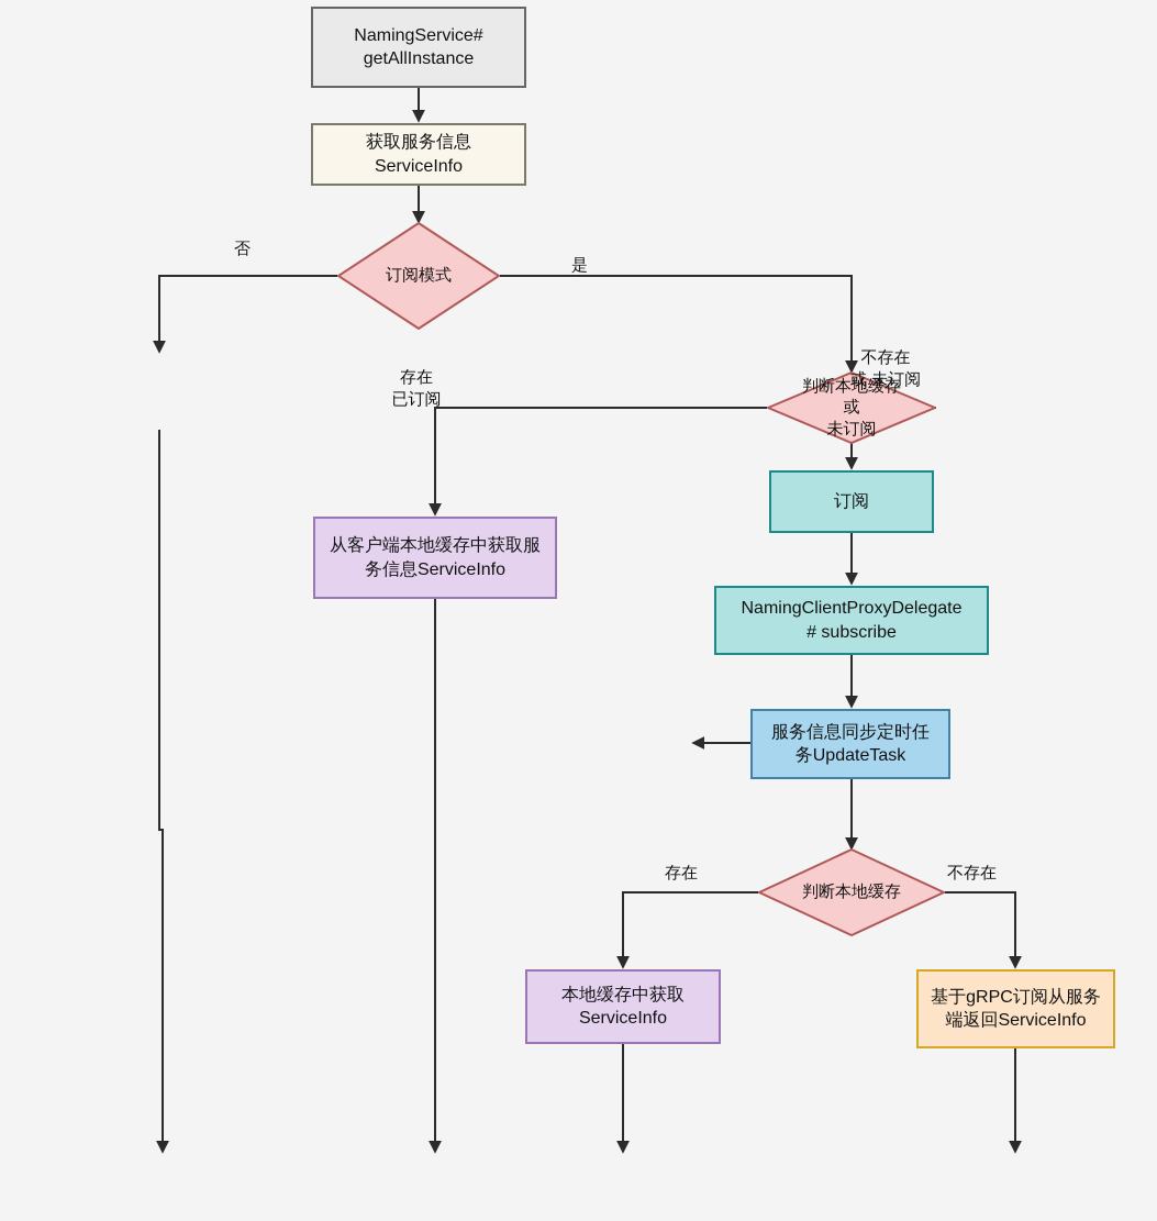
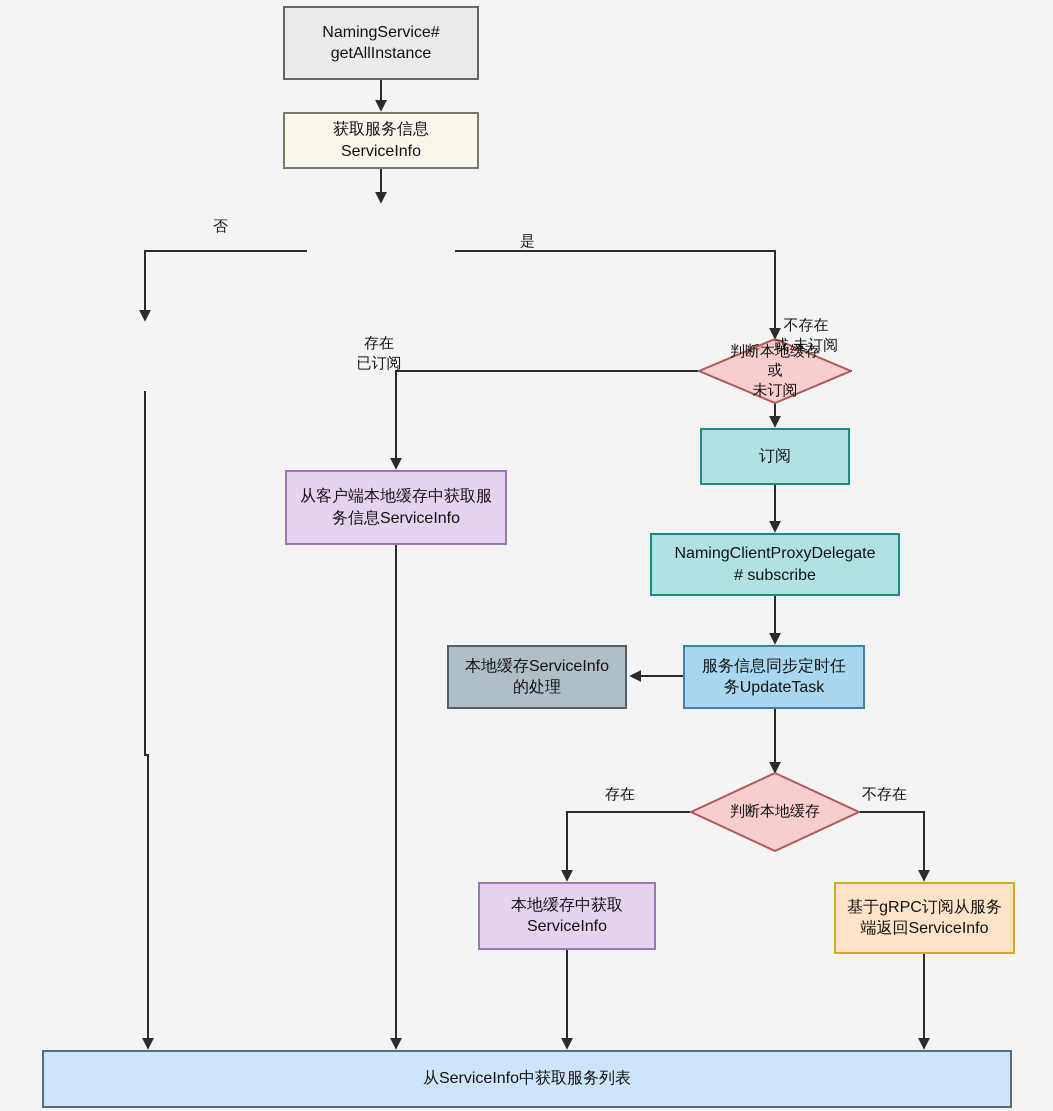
  NamingService#
  getAllInstance
  获取服务信息
  ServiceInfo
- 订阅模式
  否
  是
  判断本地缓存
  或
  未订阅
  存在
  已订阅
  不存在
  或 未订阅
  从客户端本地缓存中获取服
  务信息ServiceInfo
  订阅
  NamingClientProxyDelegate
  # subscribe
  服务信息同步定时任
  务UpdateTask
+ 本地缓存ServiceInfo
+ 的处理
  判断本地缓存
  存在
  不存在
  本地缓存中获取
  ServiceInfo
  基于gRPC订阅从服务
  端返回ServiceInfo
+ 从ServiceInfo中获取服务列表
